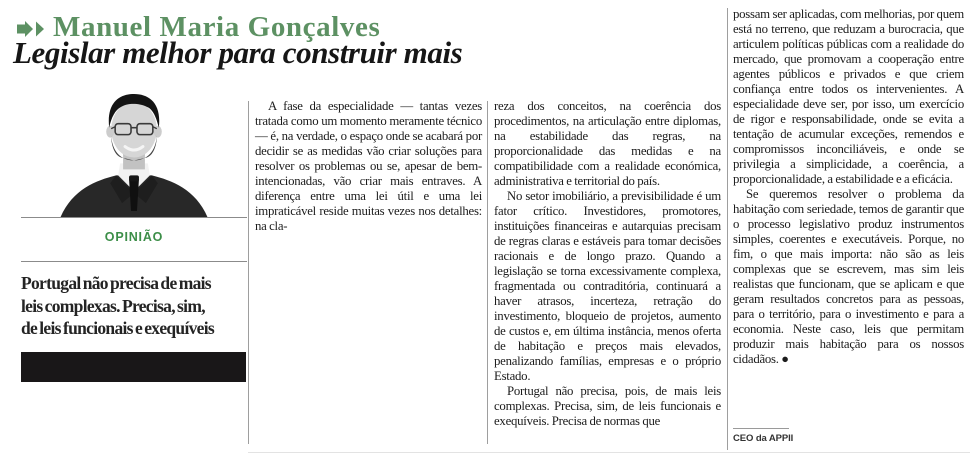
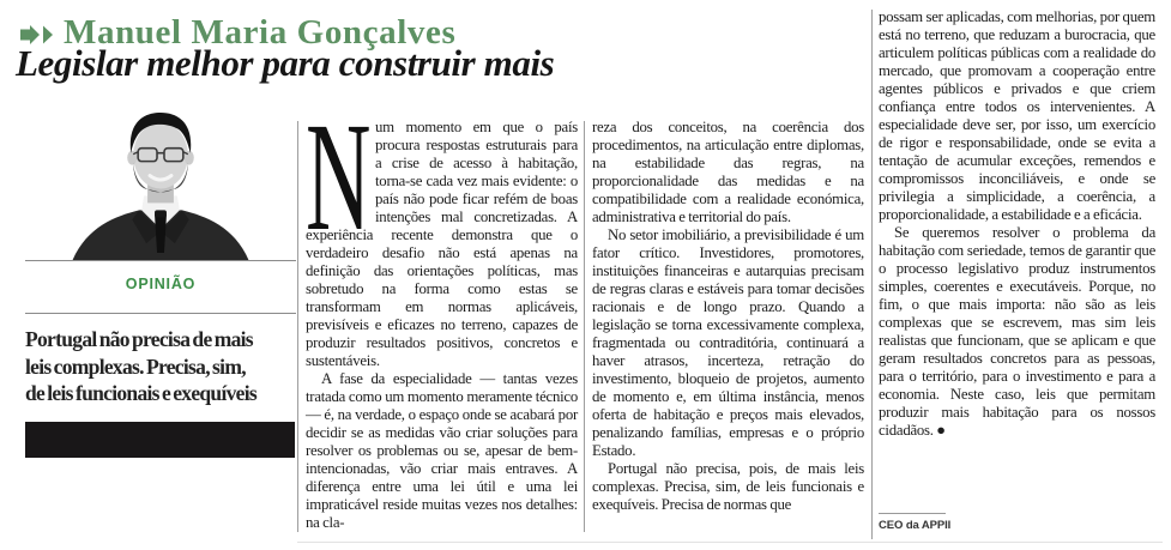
  Manuel Maria Gonçalves
  Legislar melhor para construir mais
  OPINIÃO
  Portugal não precisa de mais
  leis complexas. Precisa, sim,
  de leis funcionais e exequíveis
+ N
+ um momento em que o país procura respostas estruturais para a crise de acesso à habitação, torna-se cada vez mais evidente: o país não pode ficar refém de boas intenções mal concretizadas. A experiência recente demonstra que o verdadeiro desafio não está apenas na definição das orientações políticas, mas sobretudo na forma como estas se transformam em normas aplicáveis, previsíveis e eficazes no terreno, capazes de produzir resultados positivos, concretos e sustentáveis.
  A fase da especialidade — tantas vezes tratada como um momento meramente técnico — é, na verdade, o espaço onde se acabará por decidir se as medidas vão criar soluções para resolver os problemas ou se, apesar de bem-intencionadas, vão criar mais entraves. A diferença entre uma lei útil e uma lei impraticável reside muitas vezes nos detalhes: na cla-
  reza dos conceitos, na coerência dos procedimentos, na articulação entre diplomas, na estabilidade das regras, na proporcionalidade das medidas e na compatibilidade com a realidade económica, administrativa e territorial do país.
- No setor imobiliário, a previsibilidade é um fator crítico. Investidores, promotores, instituições financeiras e autarquias precisam de regras claras e estáveis para tomar decisões racionais e de longo prazo. Quando a legislação se torna excessivamente complexa, fragmentada ou contraditória, continuará a haver atrasos, incerteza, retração do investimento, bloqueio de projetos, aumento de custos e, em última instância, menos oferta de habitação e preços mais elevados, penalizando famílias, empresas e o próprio Estado.
+ No setor imobiliário, a previsibilidade é um fator crítico. Investidores, promotores, instituições financeiras e autarquias precisam de regras claras e estáveis para tomar decisões racionais e de longo prazo. Quando a legislação se torna excessivamente complexa, fragmentada ou contraditória, continuará a haver atrasos, incerteza, retração do investimento, bloqueio de projetos, aumento de momento e, em última instância, menos oferta de habitação e preços mais elevados, penalizando famílias, empresas e o próprio Estado.
  Portugal não precisa, pois, de mais leis complexas. Precisa, sim, de leis funcionais e exequíveis. Precisa de normas que
  possam ser aplicadas, com melhorias, por quem está no terreno, que reduzam a burocracia, que articulem políticas públicas com a realidade do mercado, que promovam a cooperação entre agentes públicos e privados e que criem confiança entre todos os intervenientes. A especialidade deve ser, por isso, um exercício de rigor e responsabilidade, onde se evita a tentação de acumular exceções, remendos e compromissos inconciliáveis, e onde se privilegia a simplicidade, a coerência, a proporcionalidade, a estabilidade e a eficácia.
  Se queremos resolver o problema da habitação com seriedade, temos de garantir que o processo legislativo produz instrumentos simples, coerentes e executáveis. Porque, no fim, o que mais importa: não são as leis complexas que se escrevem, mas sim leis realistas que funcionam, que se aplicam e que geram resultados concretos para as pessoas, para o território, para o investimento e para a economia. Neste caso, leis que permitam produzir mais habitação para os nossos cidadãos. ●
  CEO da APPII
